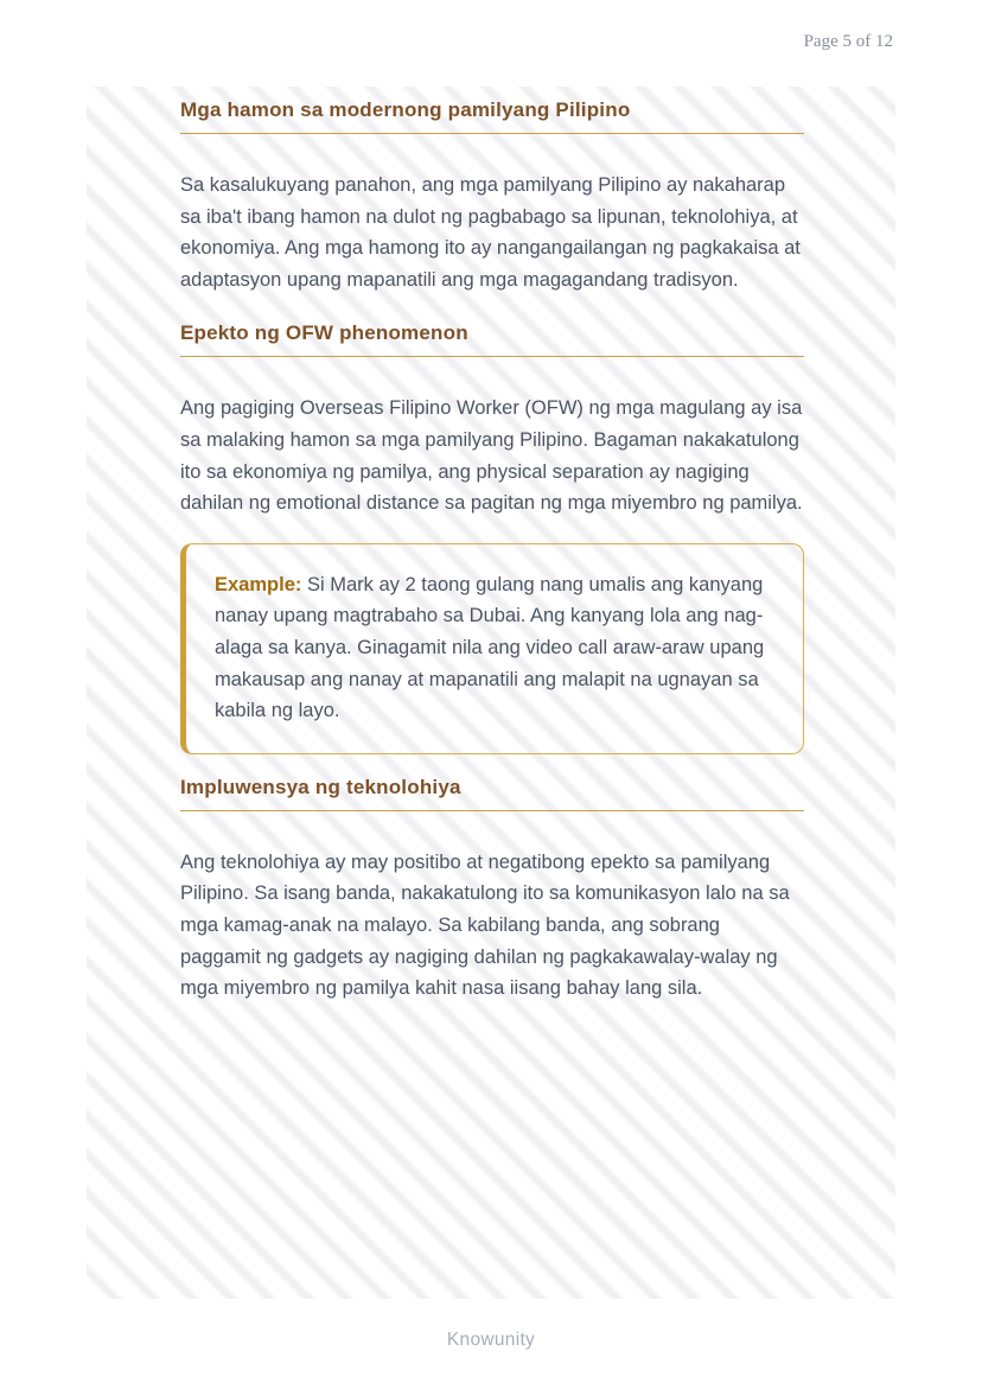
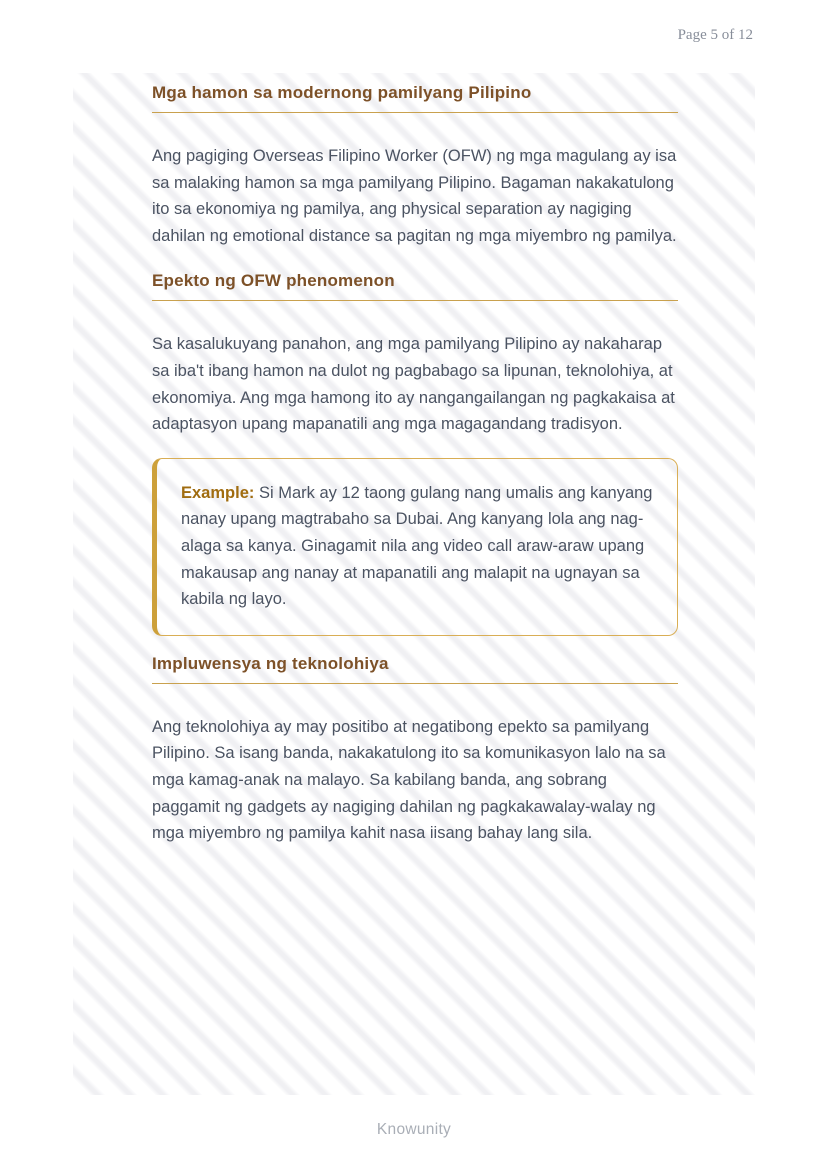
  Page 5 of 12
  Mga hamon sa modernong pamilyang Pilipino
- Sa kasalukuyang panahon, ang mga pamilyang Pilipino ay nakaharap sa iba't ibang hamon na dulot ng pagbabago sa lipunan, teknolohiya, at ekonomiya. Ang mga hamong ito ay nangangailangan ng pagkakaisa at adaptasyon upang mapanatili ang mga magagandang tradisyon.
+ Ang pagiging Overseas Filipino Worker (OFW) ng mga magulang ay isa sa malaking hamon sa mga pamilyang Pilipino. Bagaman nakakatulong ito sa ekonomiya ng pamilya, ang physical separation ay nagiging dahilan ng emotional distance sa pagitan ng mga miyembro ng pamilya.
  Epekto ng OFW phenomenon
- Ang pagiging Overseas Filipino Worker (OFW) ng mga magulang ay isa sa malaking hamon sa mga pamilyang Pilipino. Bagaman nakakatulong ito sa ekonomiya ng pamilya, ang physical separation ay nagiging dahilan ng emotional distance sa pagitan ng mga miyembro ng pamilya.
+ Sa kasalukuyang panahon, ang mga pamilyang Pilipino ay nakaharap sa iba't ibang hamon na dulot ng pagbabago sa lipunan, teknolohiya, at ekonomiya. Ang mga hamong ito ay nangangailangan ng pagkakaisa at adaptasyon upang mapanatili ang mga magagandang tradisyon.
- Example: Si Mark ay 2 taong gulang nang umalis ang kanyang nanay upang magtrabaho sa Dubai. Ang kanyang lola ang nag-alaga sa kanya. Ginagamit nila ang video call araw-araw upang makausap ang nanay at mapanatili ang malapit na ugnayan sa kabila ng layo.
+ Example: Si Mark ay 12 taong gulang nang umalis ang kanyang nanay upang magtrabaho sa Dubai. Ang kanyang lola ang nag-alaga sa kanya. Ginagamit nila ang video call araw-araw upang makausap ang nanay at mapanatili ang malapit na ugnayan sa kabila ng layo.
  Impluwensya ng teknolohiya
  Ang teknolohiya ay may positibo at negatibong epekto sa pamilyang Pilipino. Sa isang banda, nakakatulong ito sa komunikasyon lalo na sa mga kamag-anak na malayo. Sa kabilang banda, ang sobrang paggamit ng gadgets ay nagiging dahilan ng pagkakawalay-walay ng mga miyembro ng pamilya kahit nasa iisang bahay lang sila.
  Knowunity
